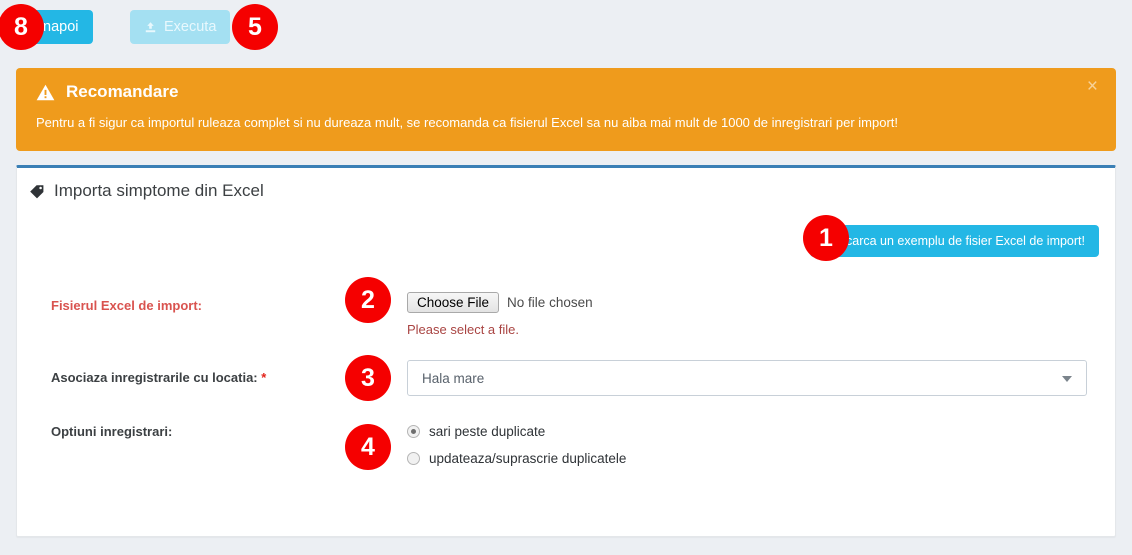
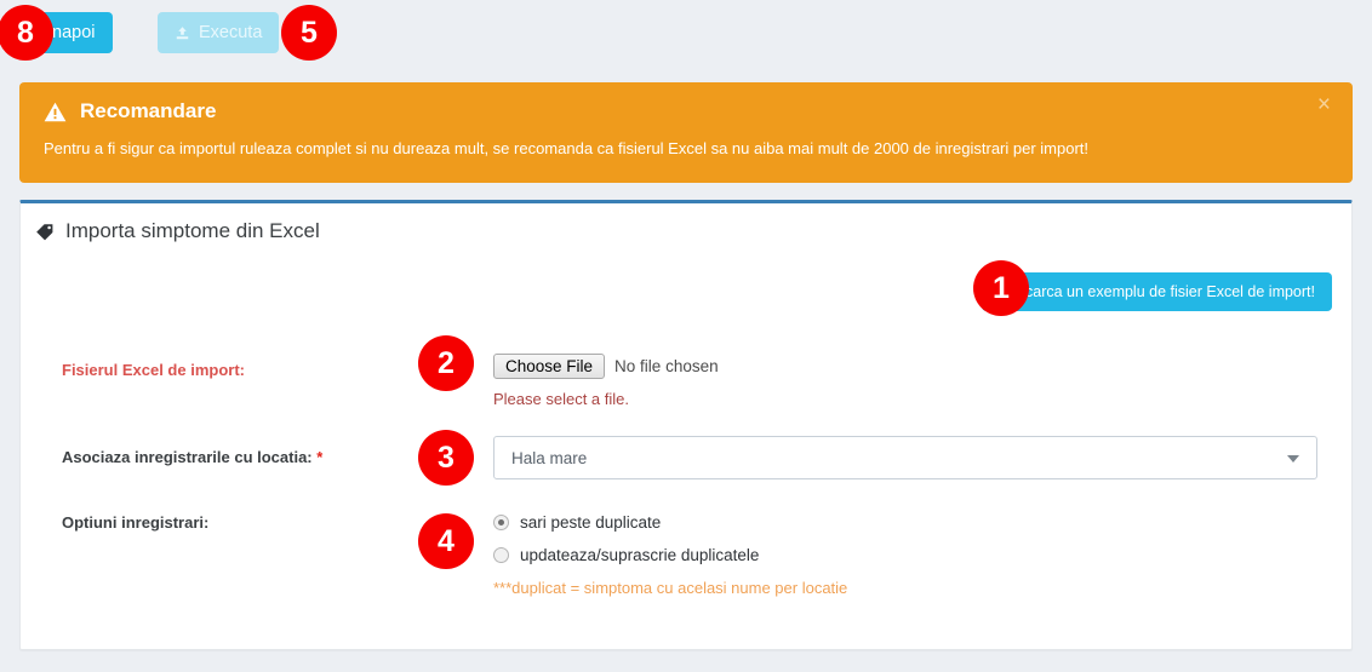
  napoi
  Executa
  8
  5
  Recomandare
- Pentru a fi sigur ca importul ruleaza complet si nu dureaza mult, se recomanda ca fisierul Excel sa nu aiba mai mult de 1000 de inregistrari per import!
+ Pentru a fi sigur ca importul ruleaza complet si nu dureaza mult, se recomanda ca fisierul Excel sa nu aiba mai mult de 2000 de inregistrari per import!
  ×
  Importa simptome din Excel
  carca un exemplu de fisier Excel de import!
  Fisierul Excel de import:
  Choose File
  No file chosen
  Please select a file.
  Asociaza inregistrarile cu locatia: *
  Hala mare
  Optiuni inregistrari:
  sari peste duplicate
  updateaza/suprascrie duplicatele
+ ***duplicat = simptoma cu acelasi nume per locatie
  1
  2
  3
  4
